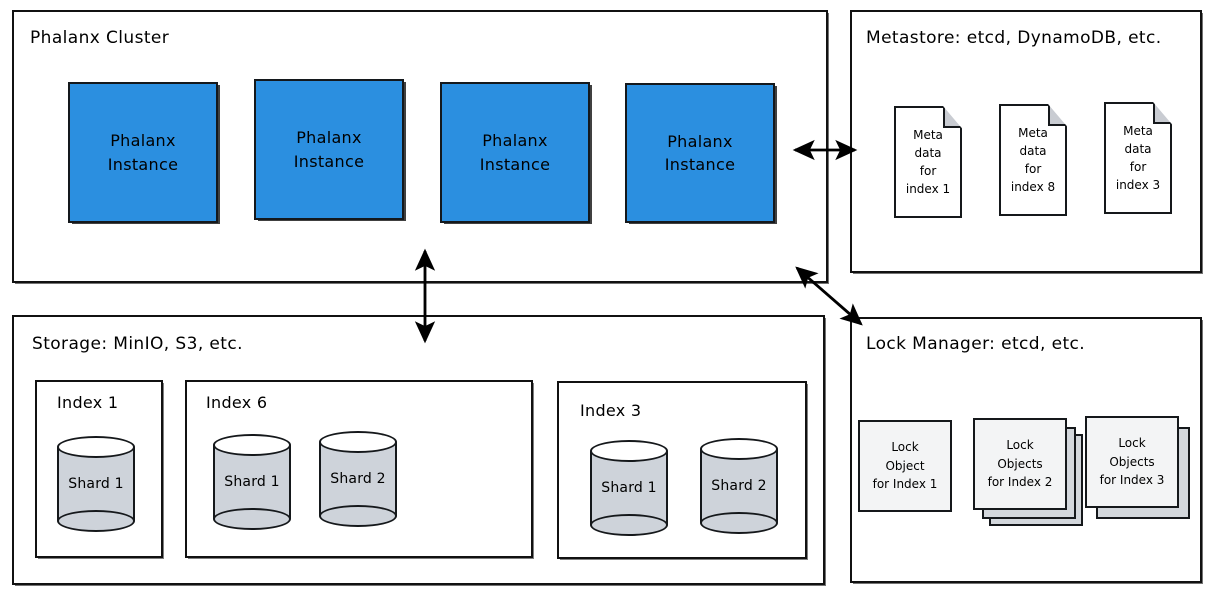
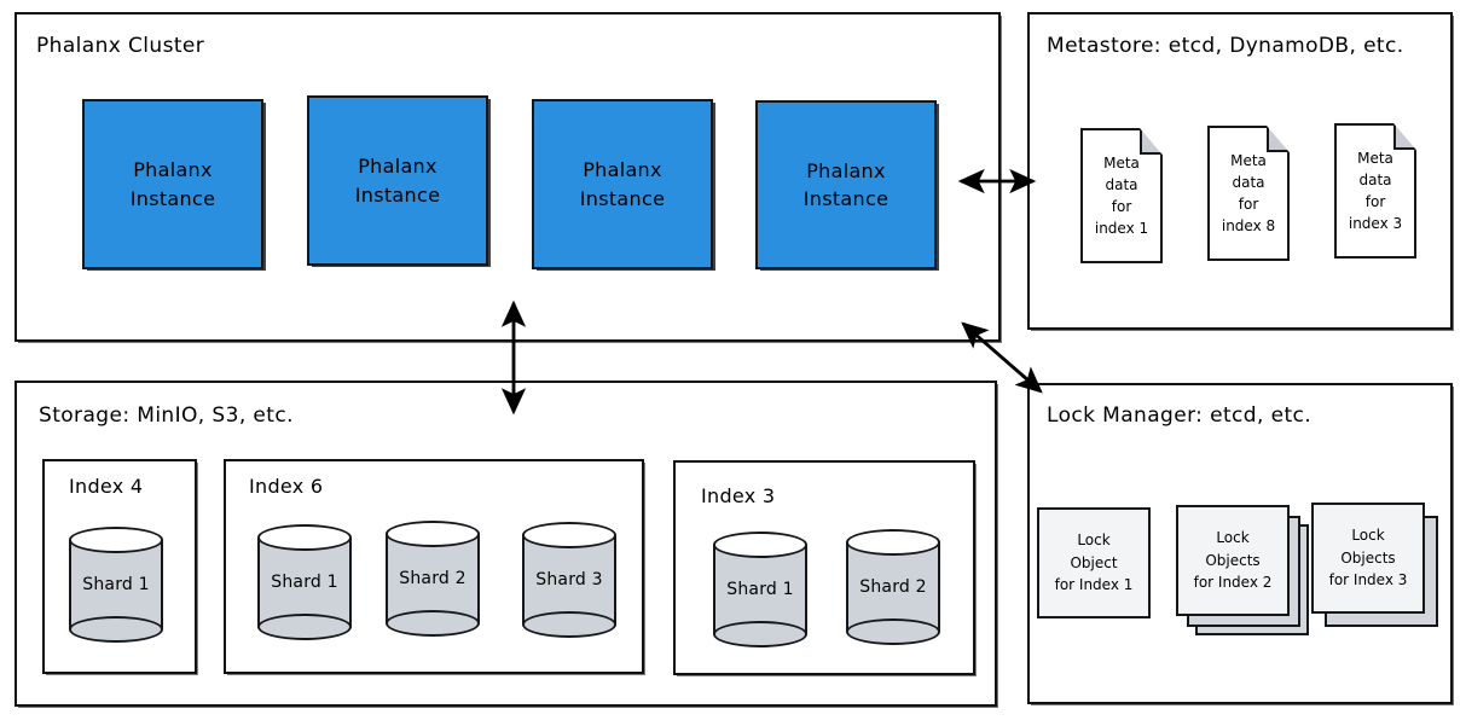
  Phalanx Cluster
  Phalanx
  Instance
  Phalanx
  Instance
  Phalanx
  Instance
  Phalanx
  Instance
  Metastore: etcd, DynamoDB, etc.
  Meta
  data
  for
  index 1
  Meta
  data
  for
  index 8
  Meta
  data
  for
  index 3
  Storage: MinIO, S3, etc.
- Index 1
+ Index 4
  Shard 1
  Index 6
  Shard 1
  Shard 2
+ Shard 3
  Index 3
  Shard 1
  Shard 2
  Lock Manager: etcd, etc.
  Lock
  Object
  for Index 1
  Lock
  Objects
  for Index 2
  Lock
  Objects
  for Index 3
